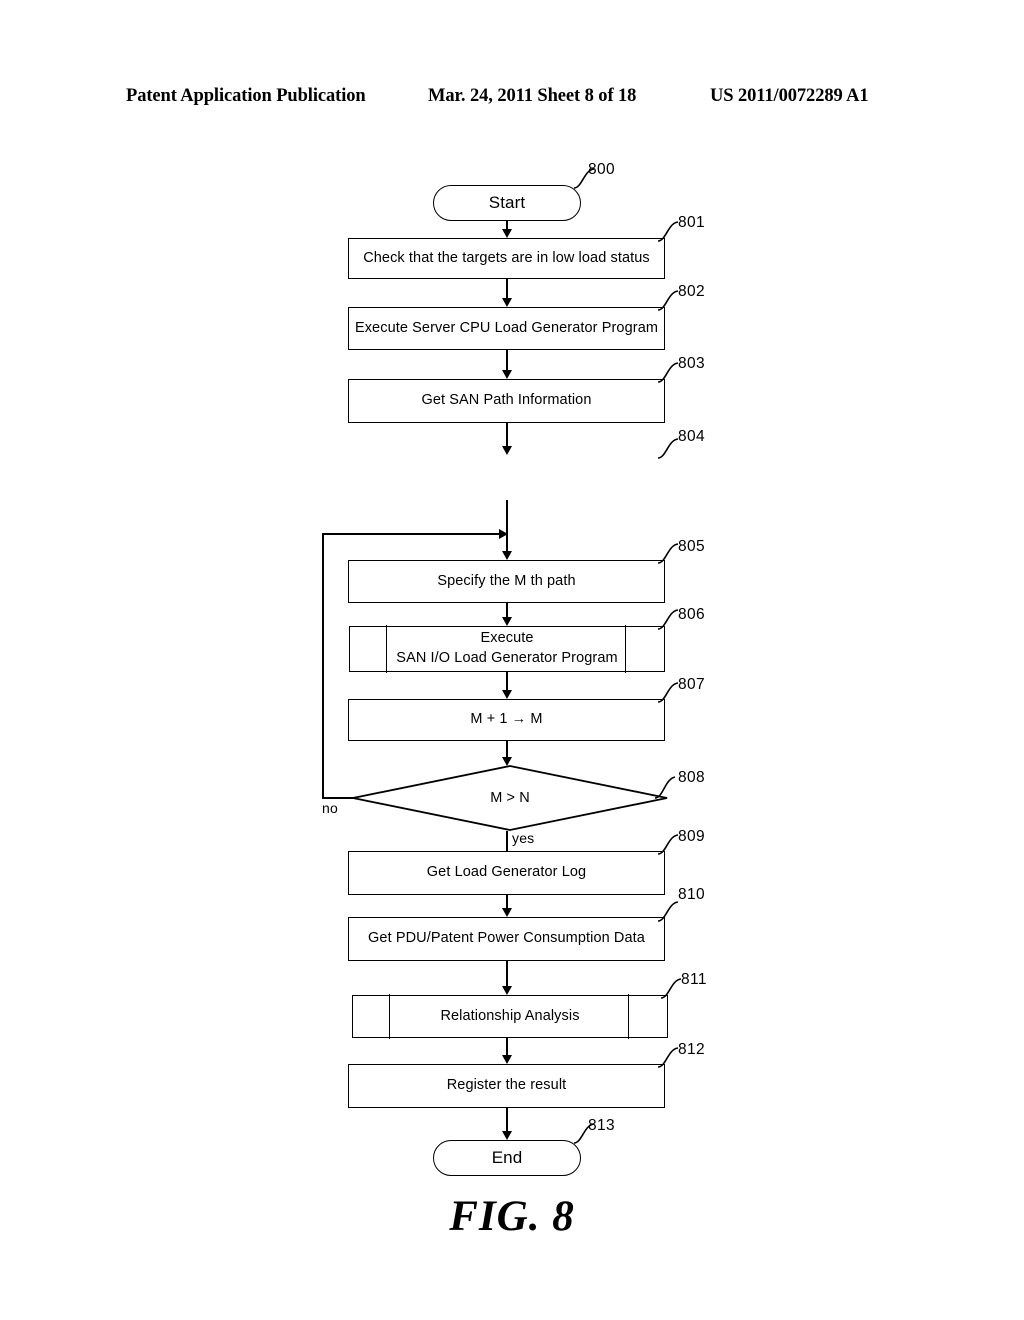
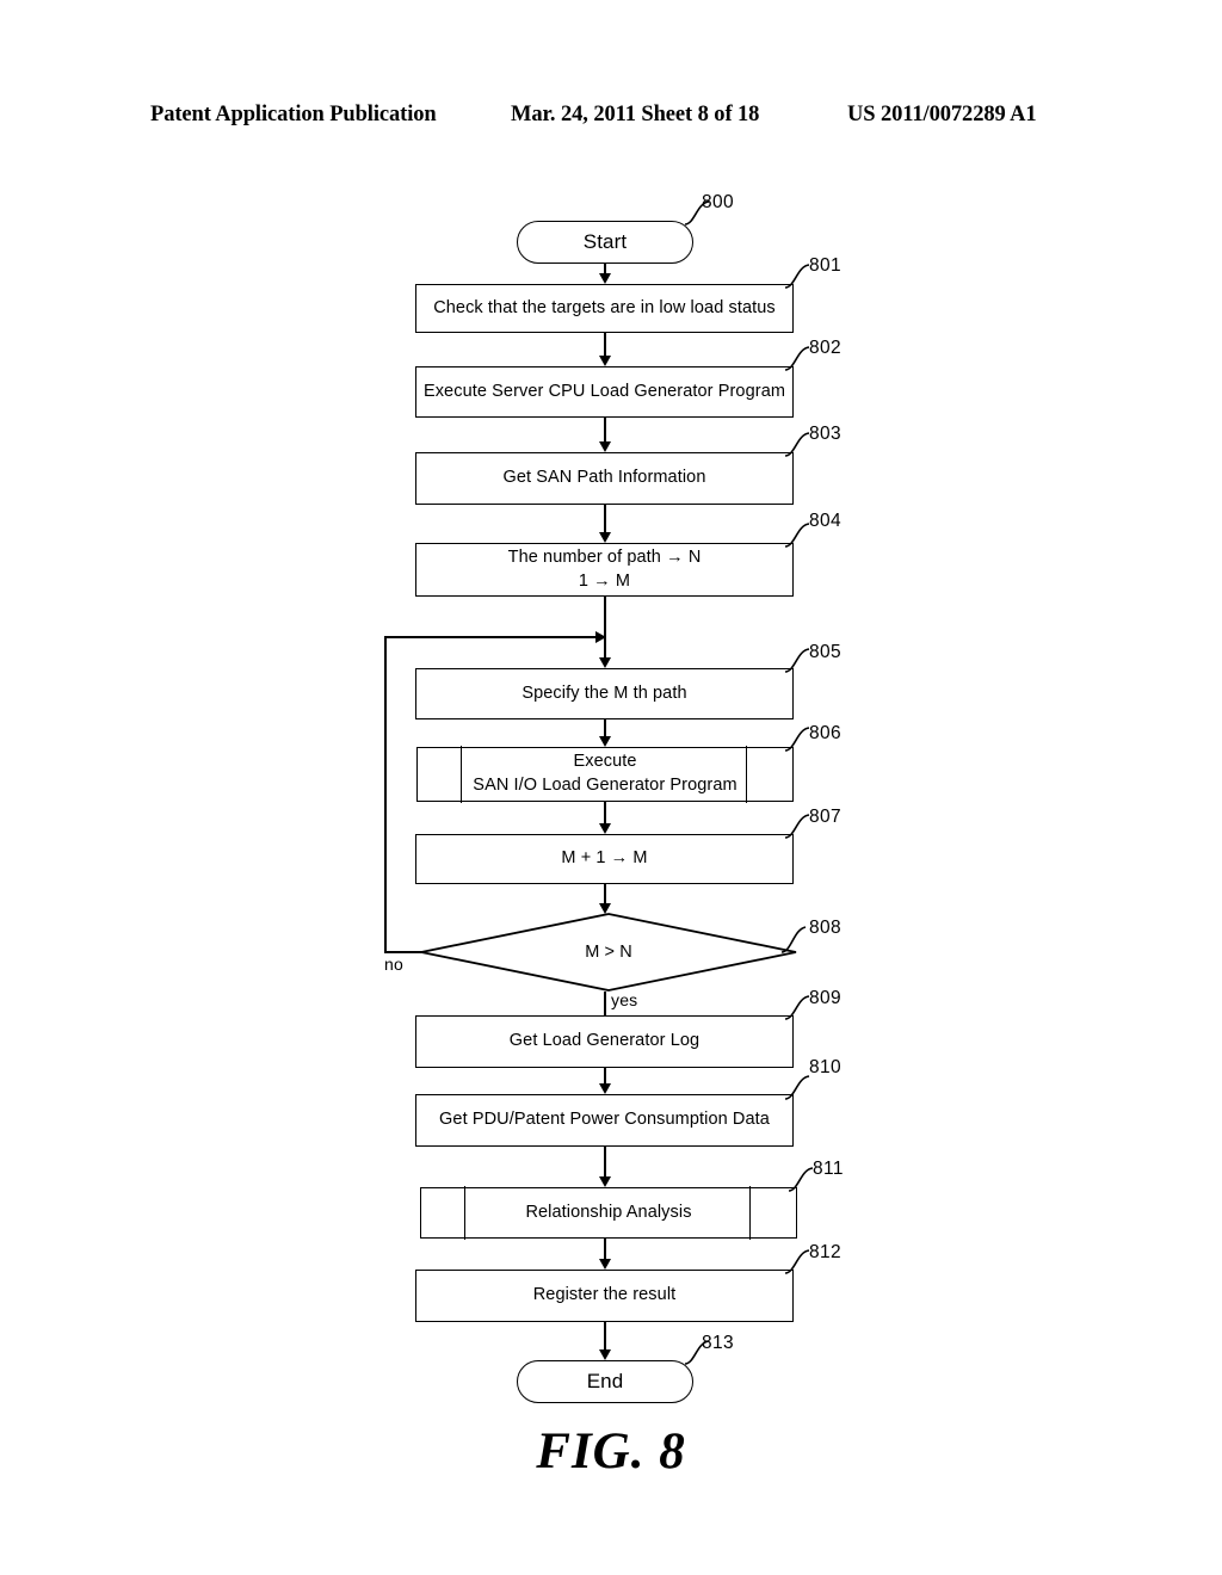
  Patent Application Publication
  Mar. 24, 2011 Sheet 8 of 18
  US 2011/0072289 A1
  Start
  Check that the targets are in low load status
  Execute Server CPU Load Generator Program
  Get SAN Path Information
+ The number of path → N
+ 1 → M
  Specify the M th path
  Execute
  SAN I/O Load Generator Program
  M + 1 → M
  M > N
  Get Load Generator Log
  Get PDU/Patent Power Consumption Data
  Relationship Analysis
  Register the result
  End
  yes
  no
  800
  801
  802
  803
  804
  805
  806
  807
  808
  809
  810
  811
  812
  813
  FIG. 8
